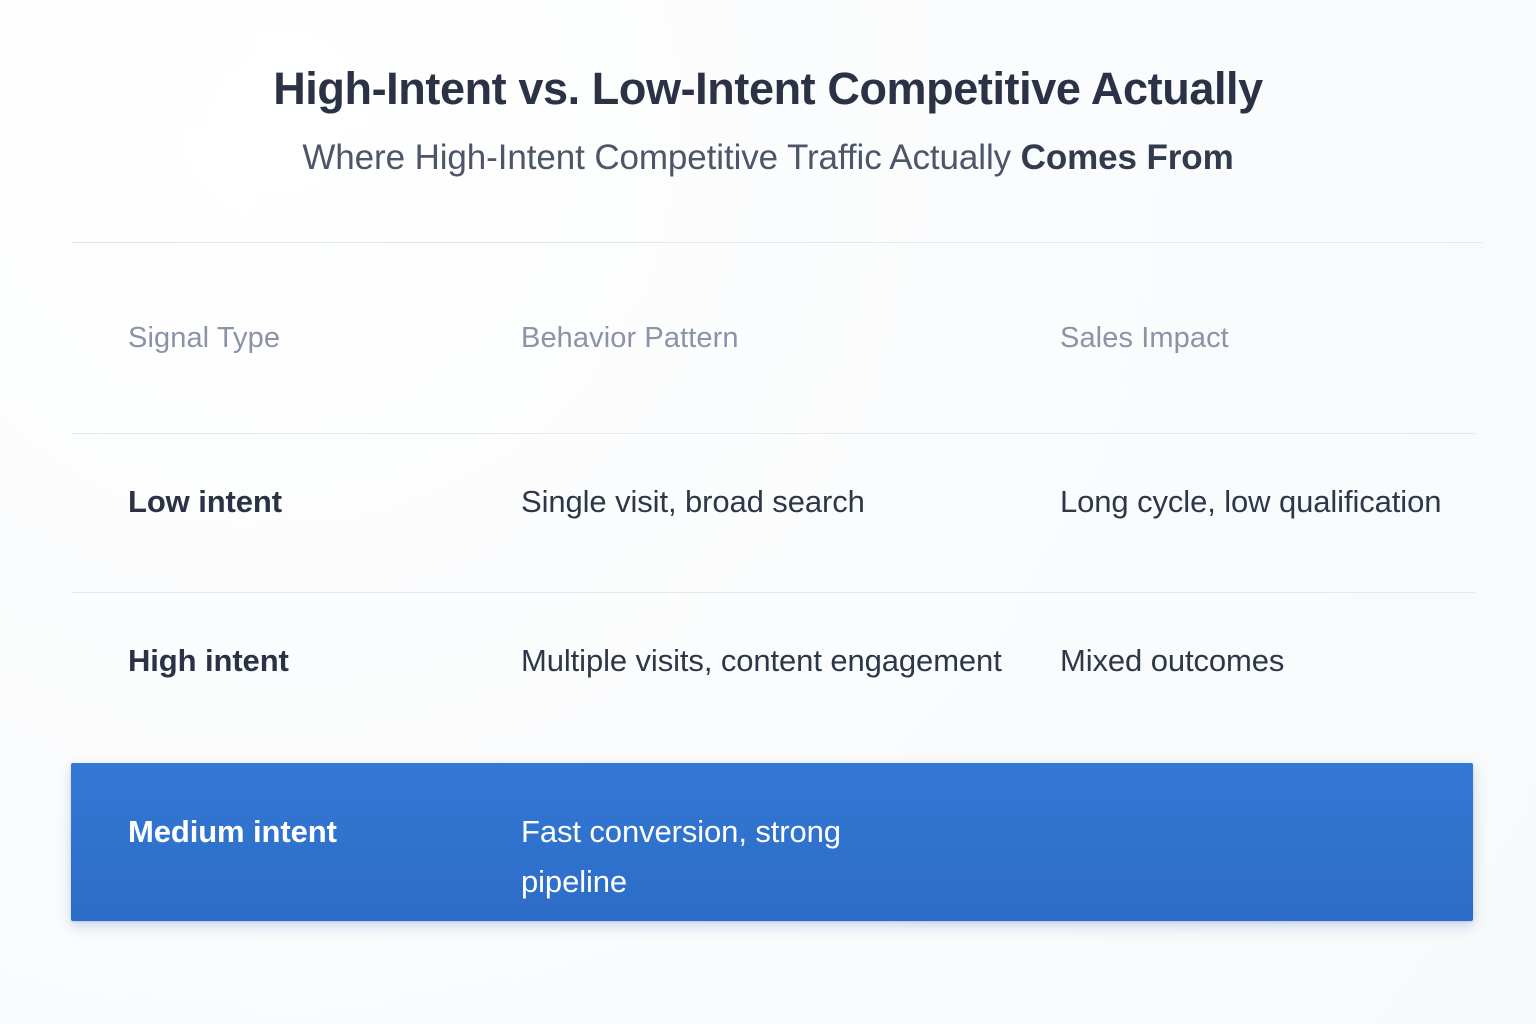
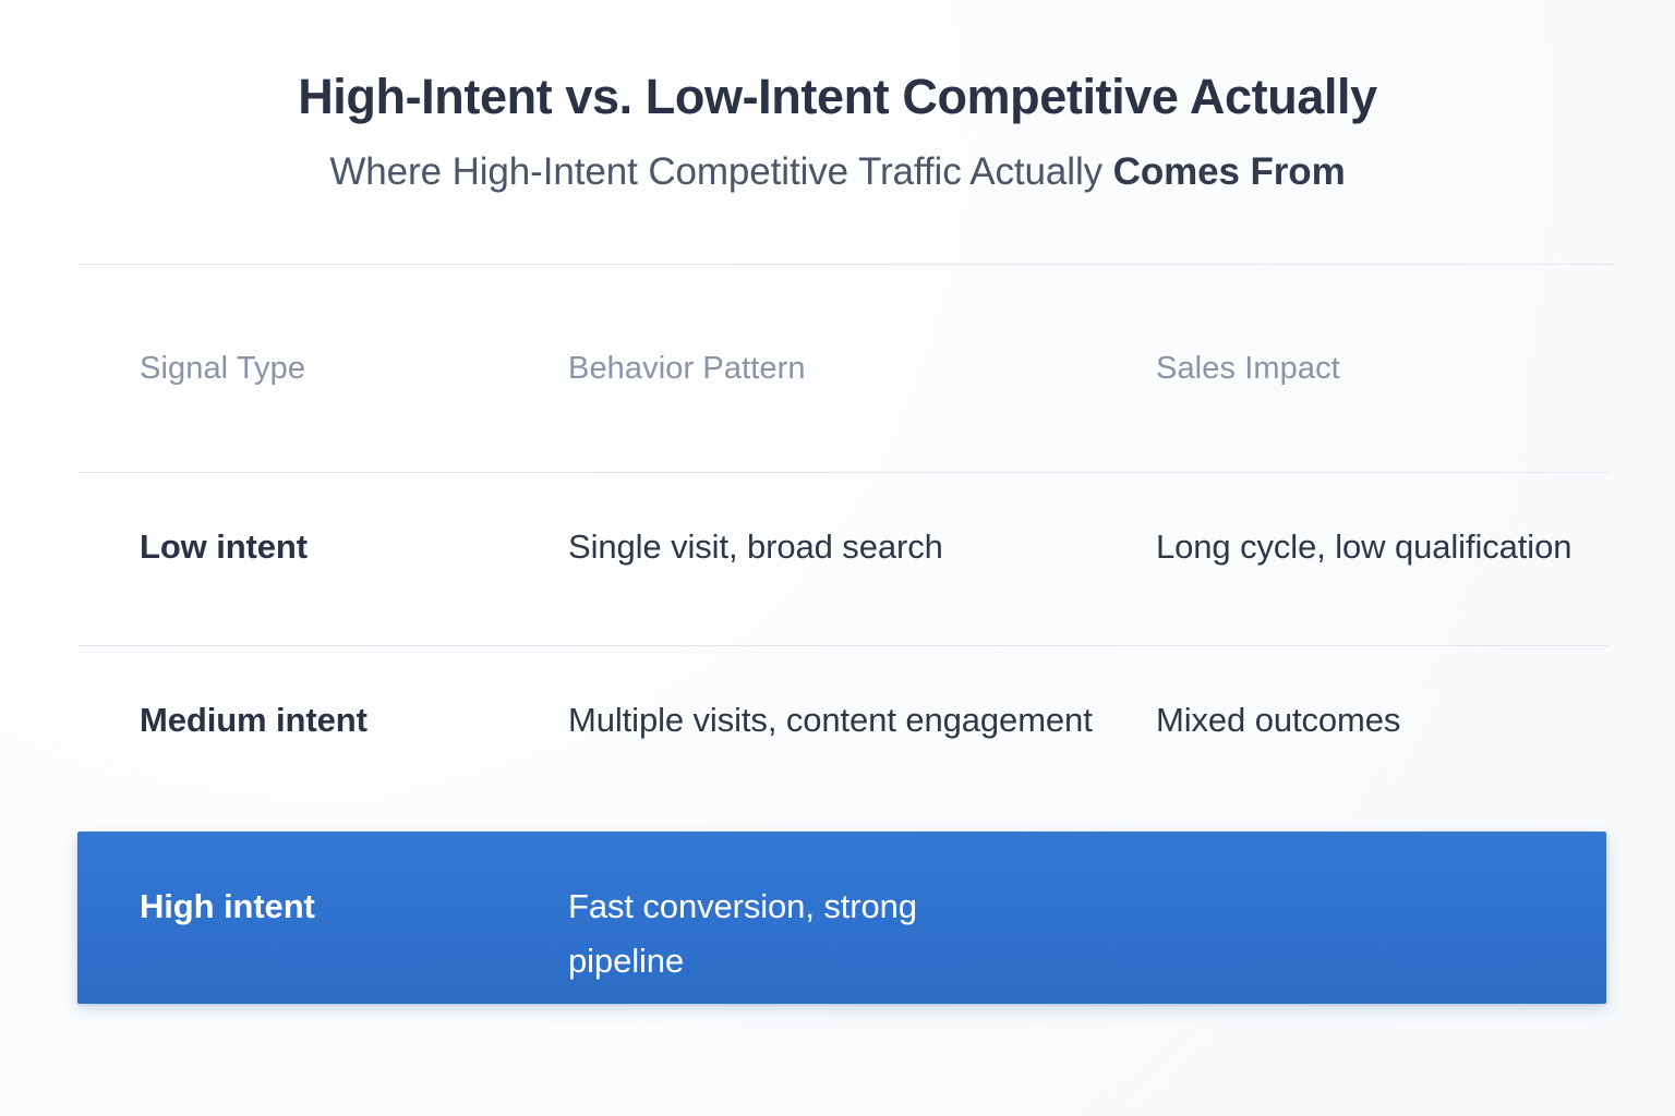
  High-Intent vs. Low-Intent Competitive Actually
  Where High-Intent Competitive Traffic Actually Comes From
  Signal Type
  Behavior Pattern
  Sales Impact
  Low intent
  Single visit, broad search
  Long cycle, low qualification
- High intent
+ Medium intent
  Multiple visits, content engagement
  Mixed outcomes
- Medium intent
+ High intent
  Fast conversion, strong pipeline
